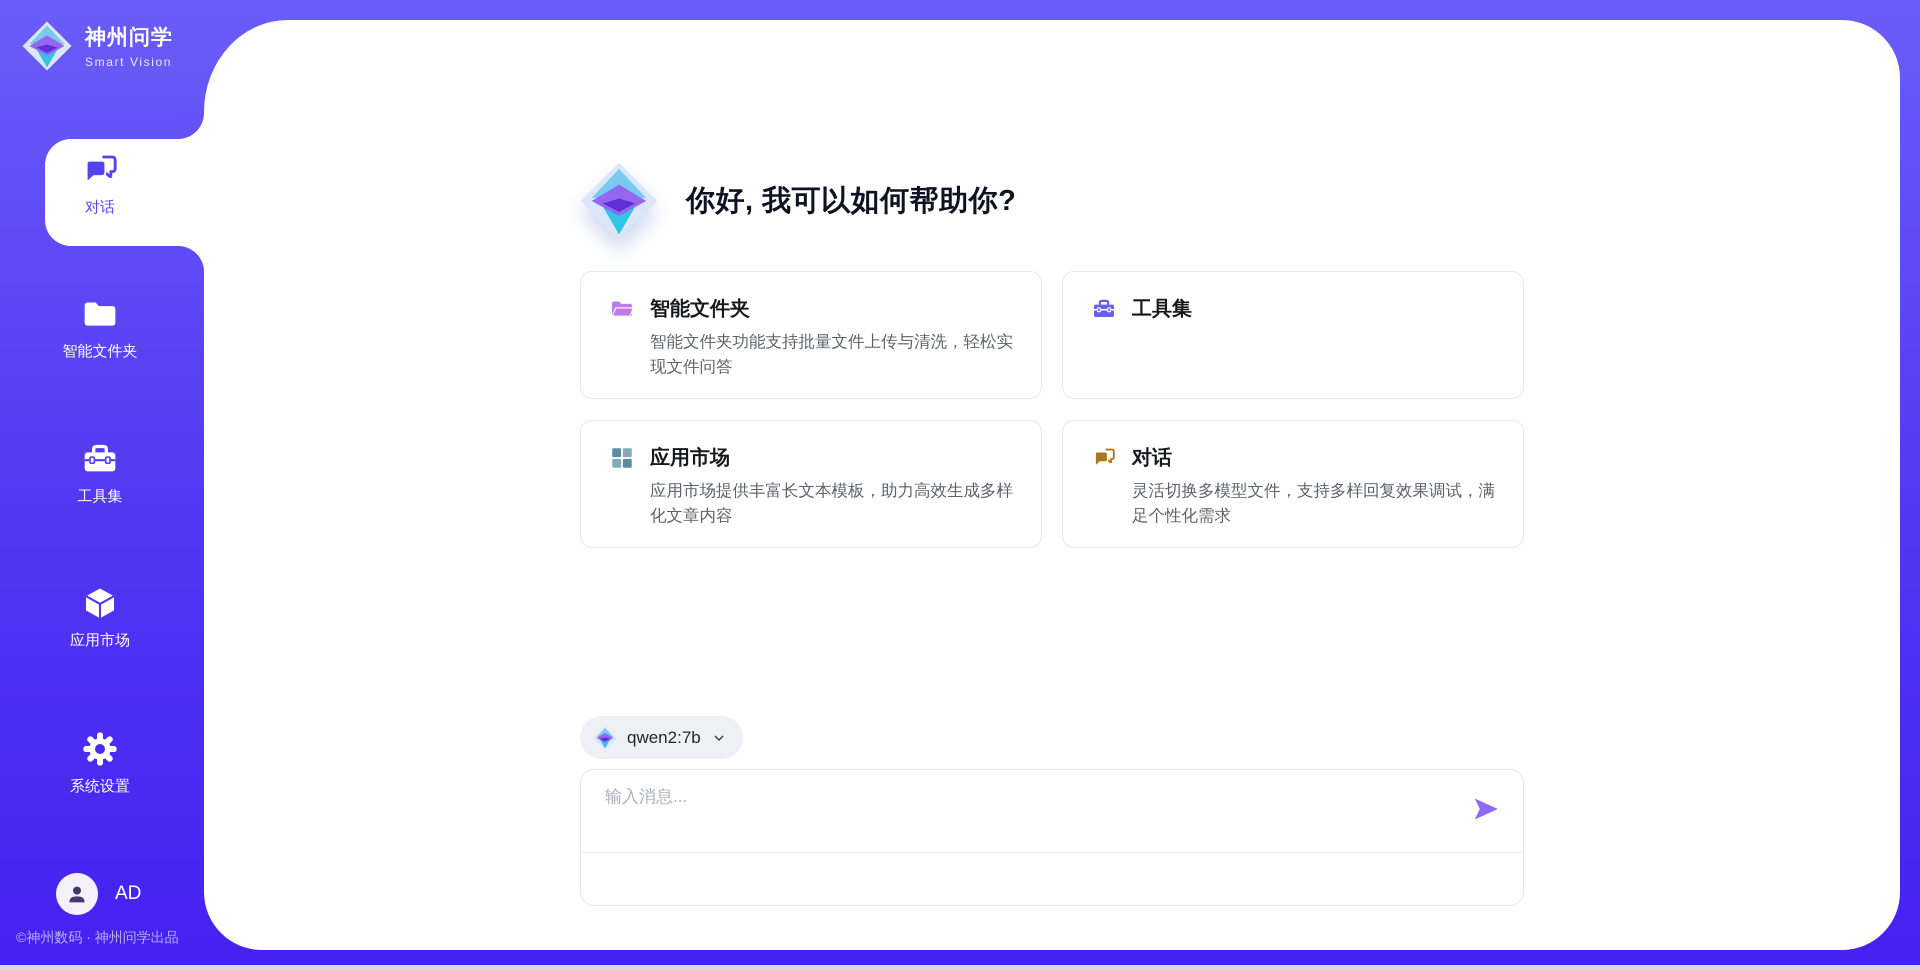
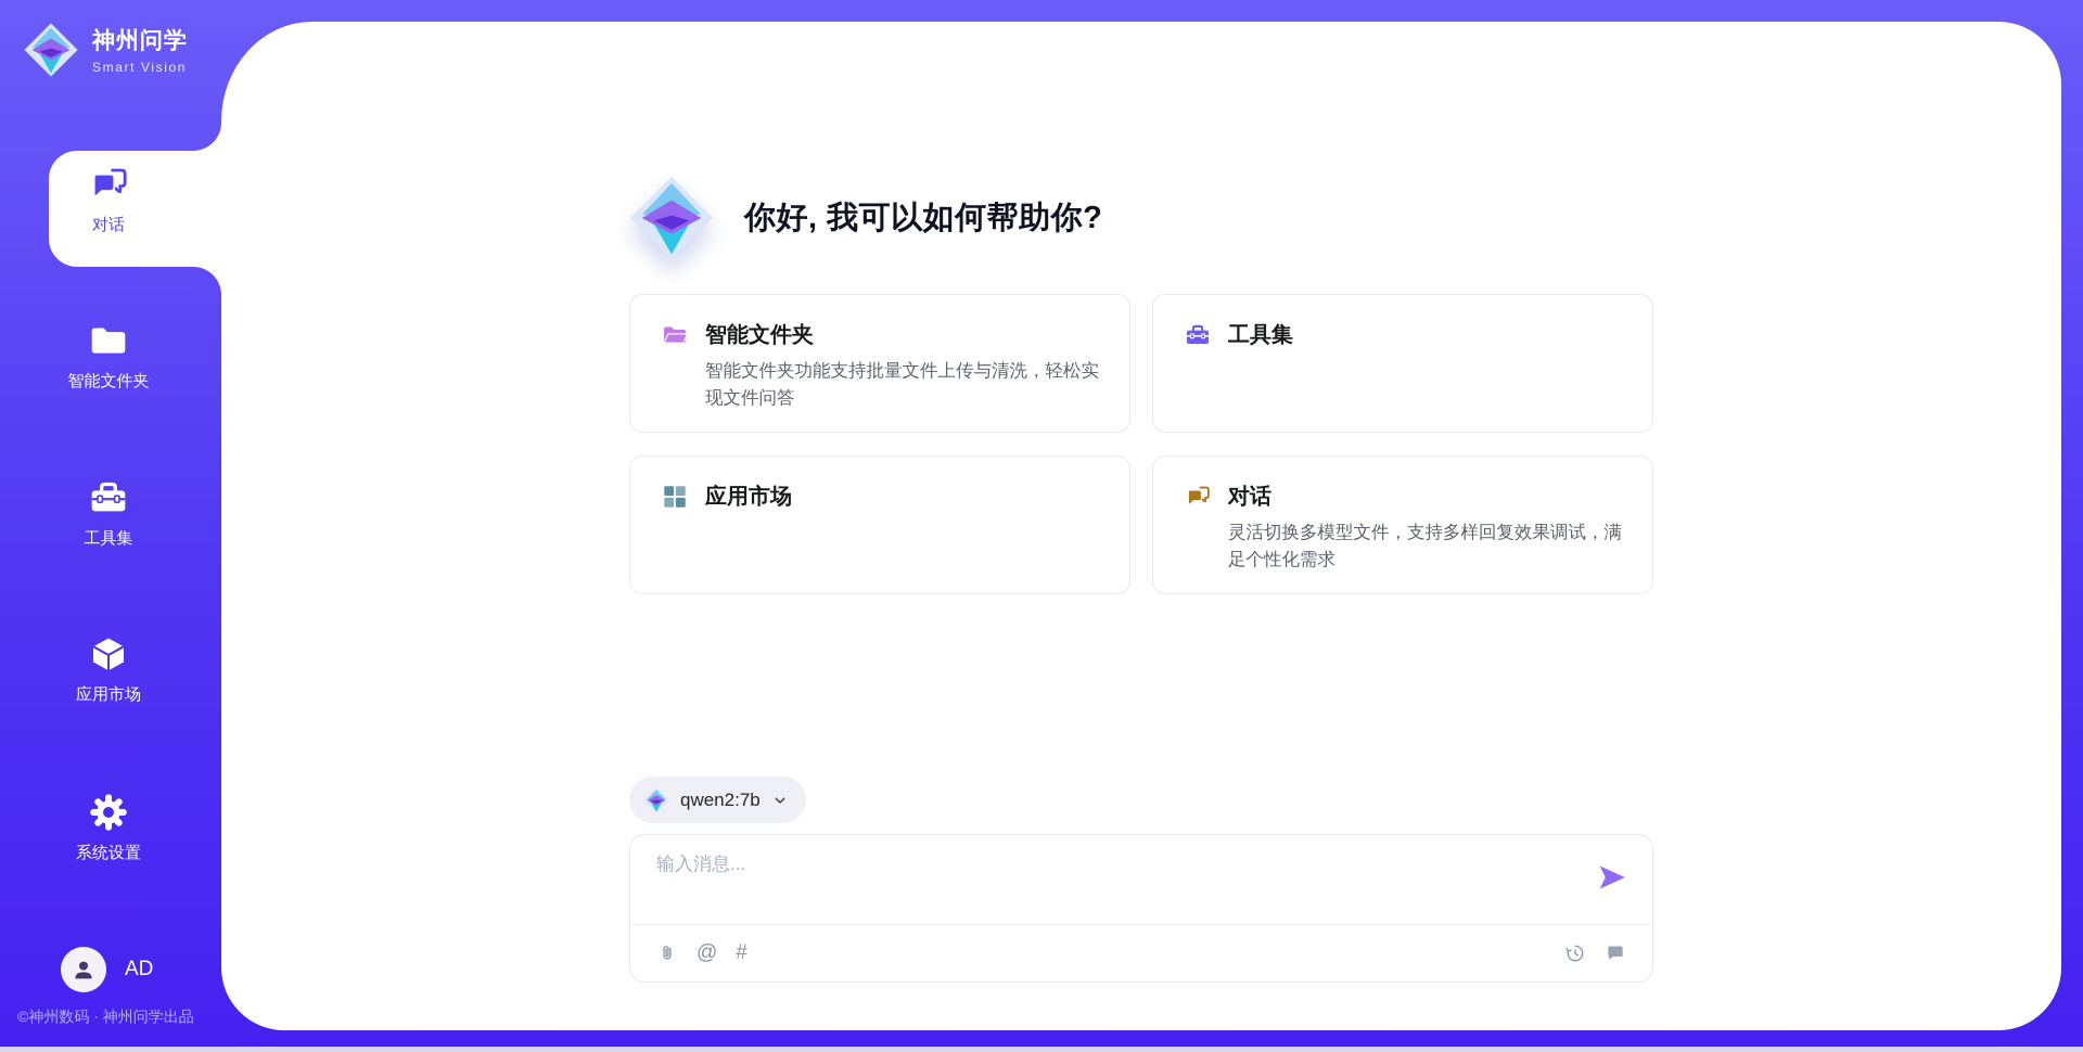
  神州问学
  Smart Vision
  对话
  智能文件夹
  工具集
  应用市场
  系统设置
  AD
  ©神州数码 · 神州问学出品
  你好, 我可以如何帮助你?
  智能文件夹
  智能文件夹功能支持批量文件上传与清洗，轻松实现文件问答
  工具集
  应用市场
- 应用市场提供丰富长文本模板，助力高效生成多样化文章内容
  对话
  灵活切换多模型文件，支持多样回复效果调试，满足个性化需求
  qwen2:7b
  输入消息...
+ @
+ #
